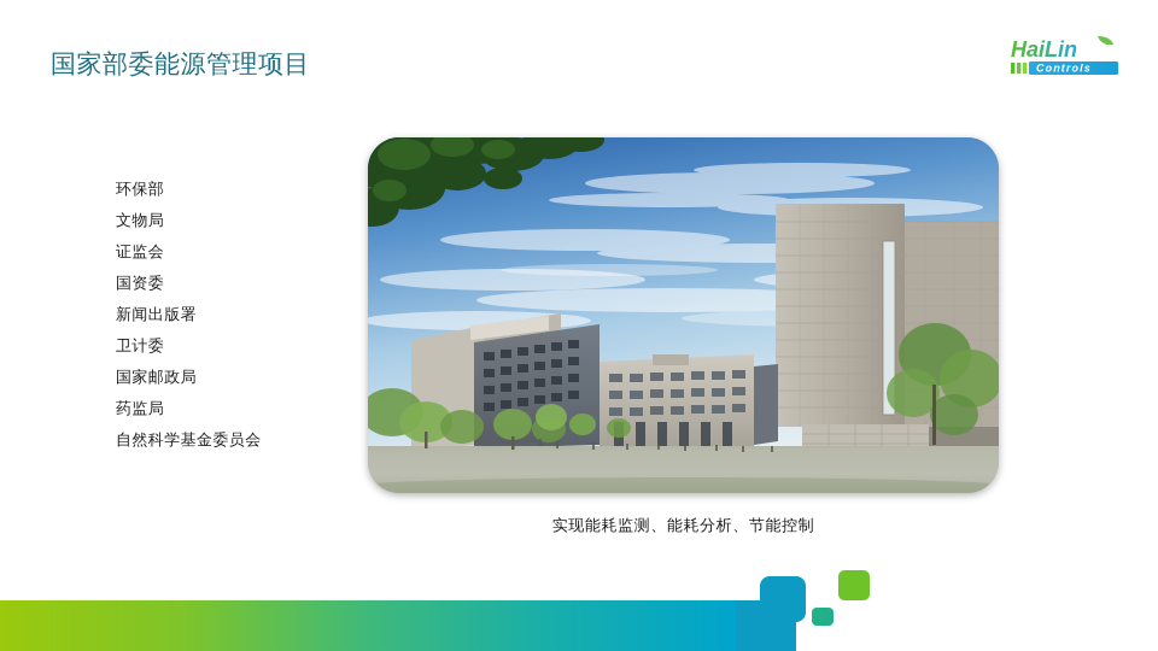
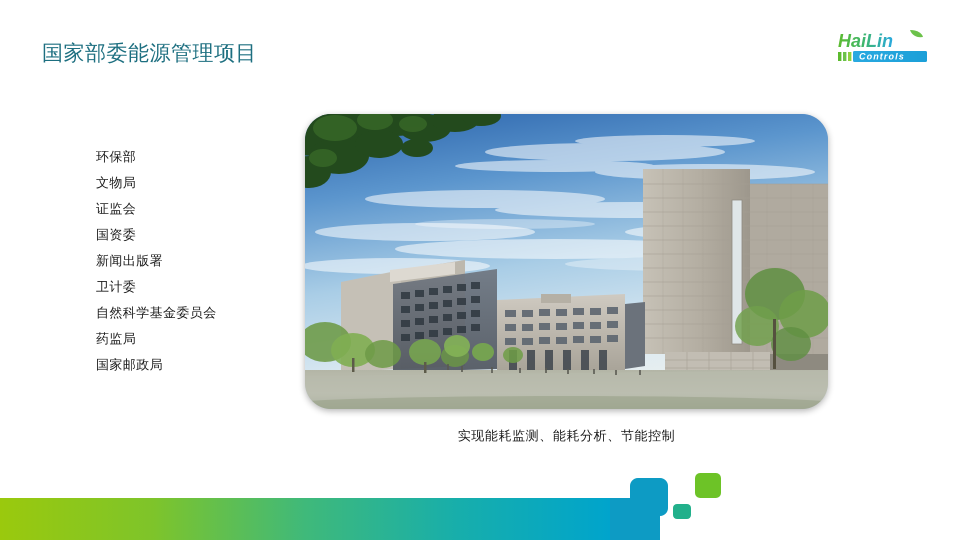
  国家部委能源管理项目
  HaiLin
  Controls
  环保部
  文物局
  证监会
  国资委
  新闻出版署
  卫计委
- 国家邮政局
+ 自然科学基金委员会
  药监局
- 自然科学基金委员会
+ 国家邮政局
  实现能耗监测、能耗分析、节能控制
